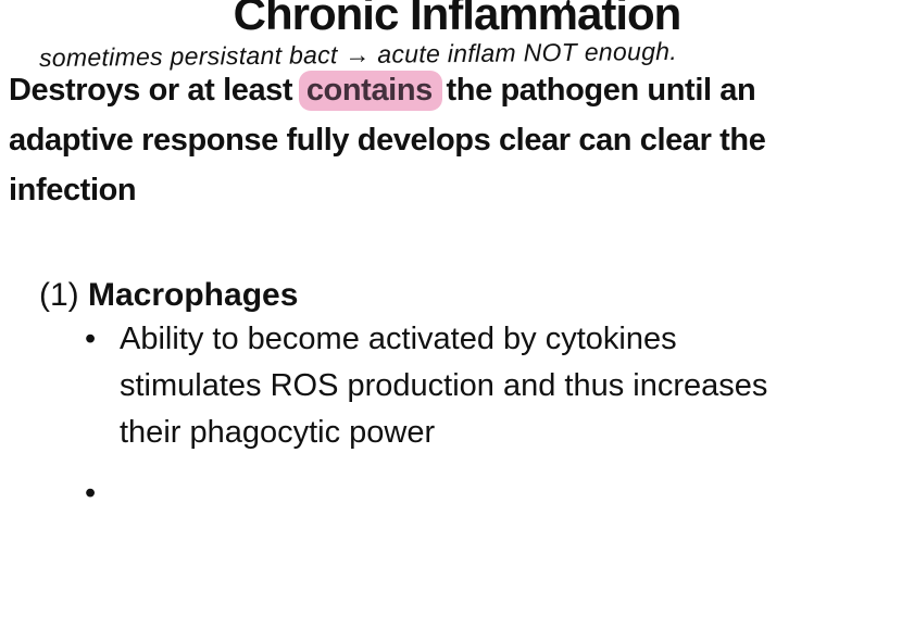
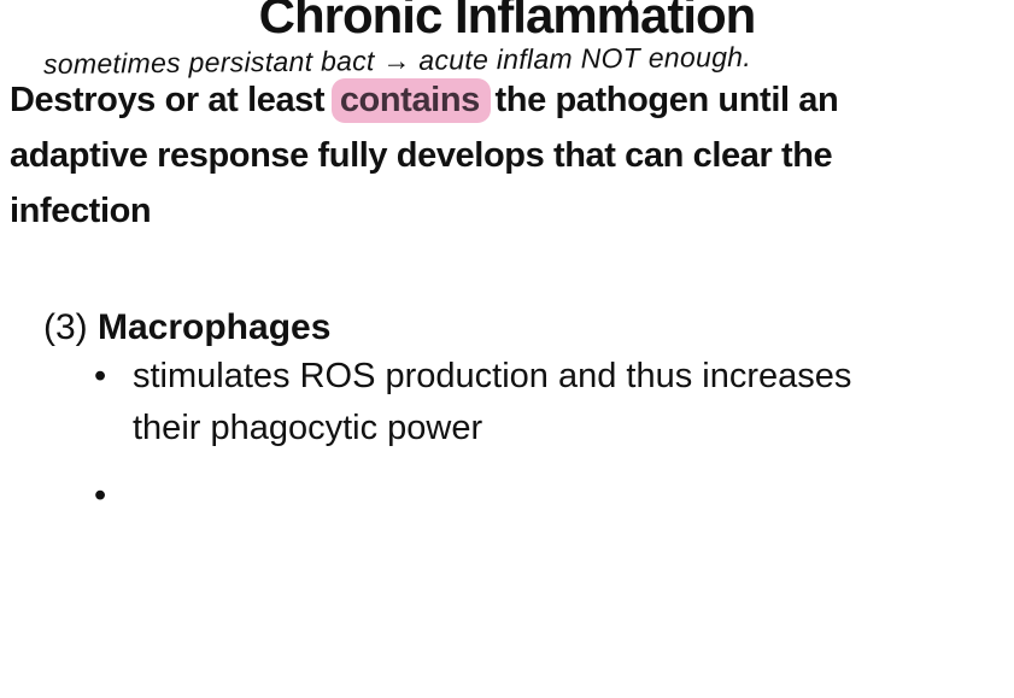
  Chronic Inflammation
  sometimes persistant bact → acute inflam NOT enough.
  Destroys or at least contains the pathogen until an
- adaptive response fully develops clear can clear the
+ adaptive response fully develops that can clear the
  infection
- (1) Macrophages
+ (3) Macrophages
  •
- Ability to become activated by cytokines
  stimulates ROS production and thus increases
  their phagocytic power
  •
